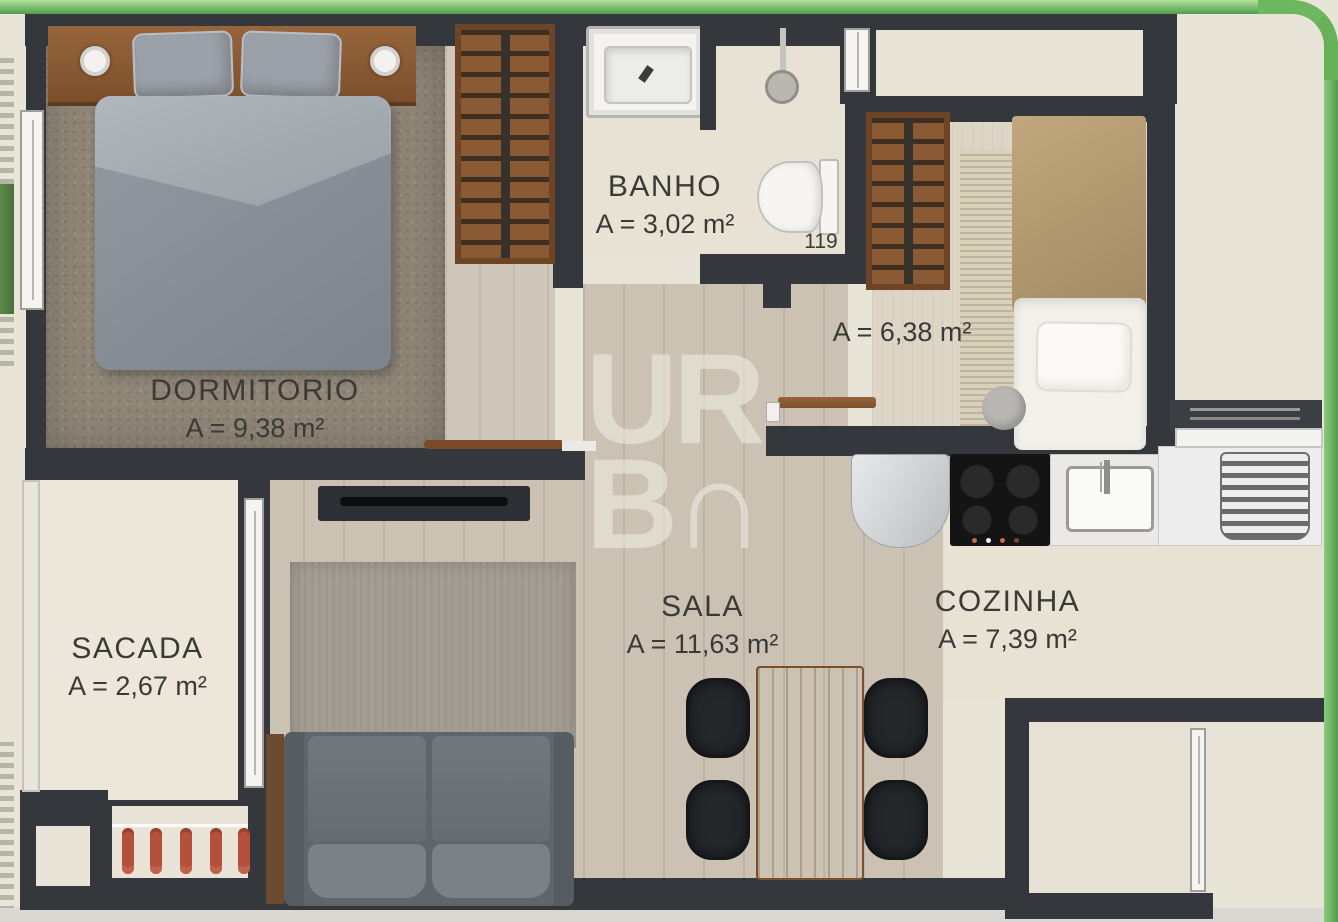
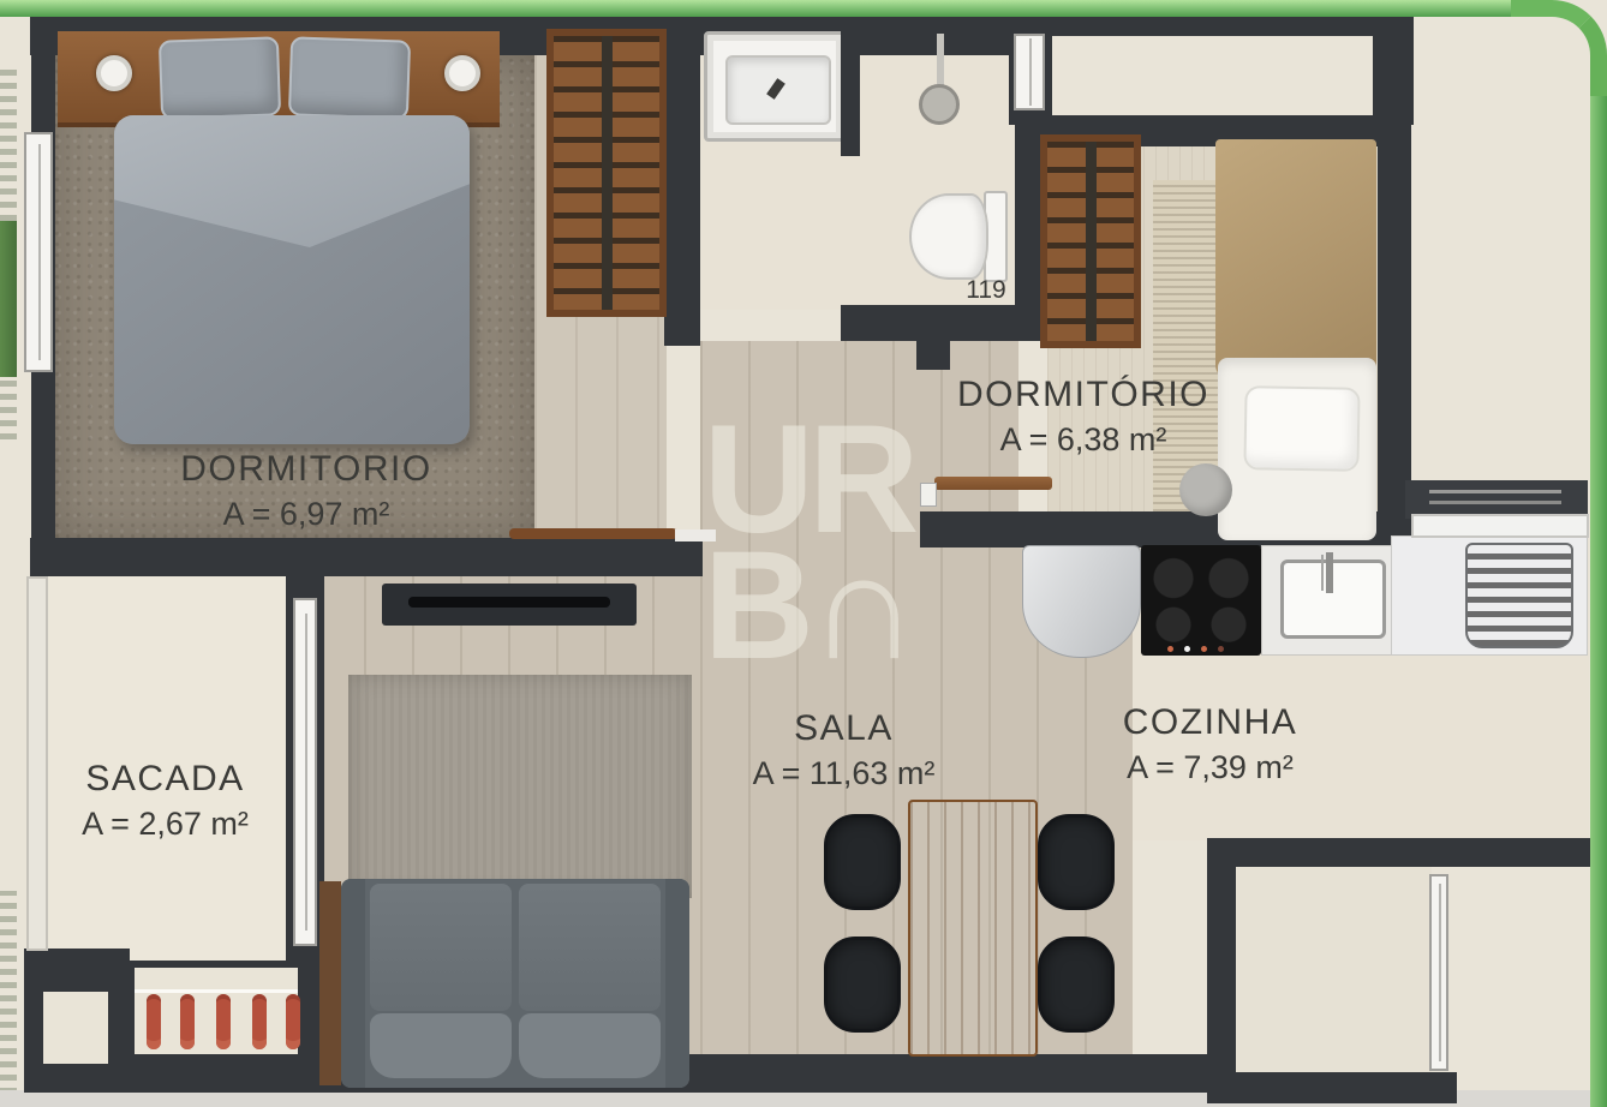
  UR
  B∩
  DORMITORIO
- A = 9,38 m²
+ A = 6,97 m²
- BANHO
- A = 3,02 m²
  119
+ DORMITÓRIO
  A = 6,38 m²
  SALA
  A = 11,63 m²
  COZINHA
  A = 7,39 m²
  SACADA
  A = 2,67 m²
